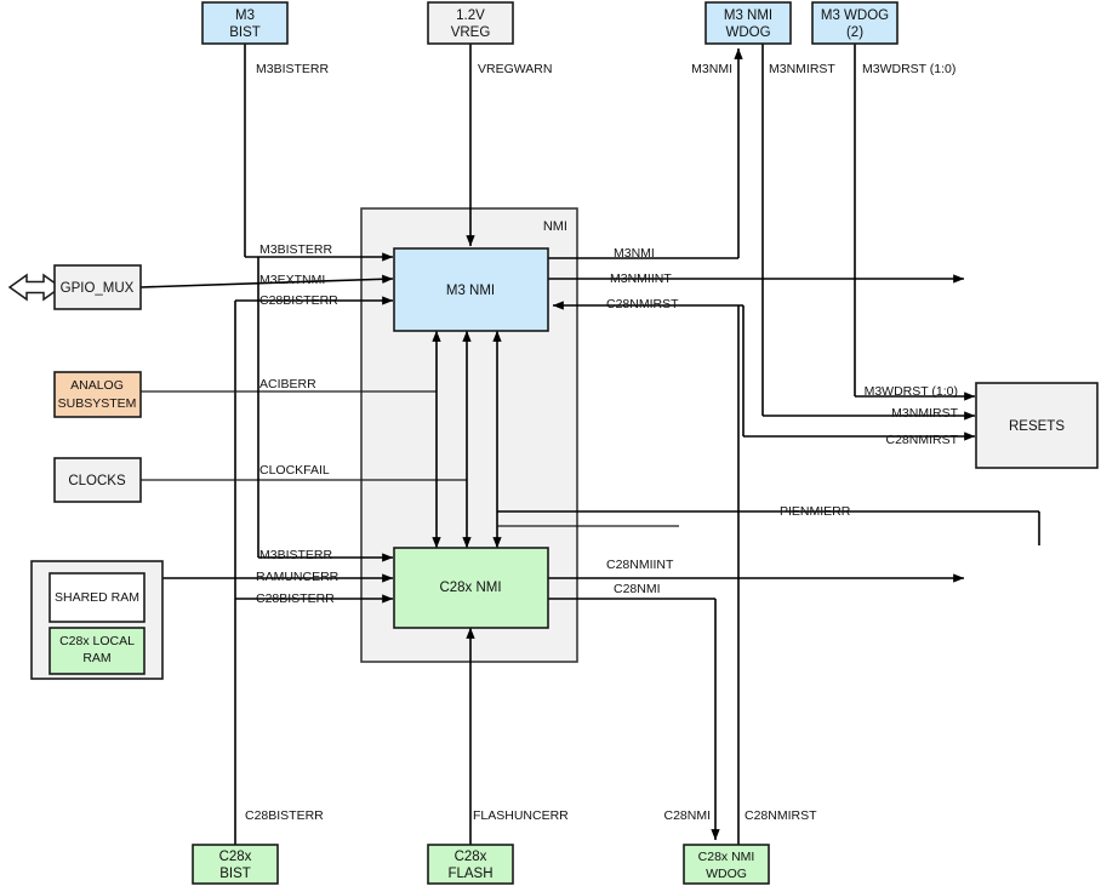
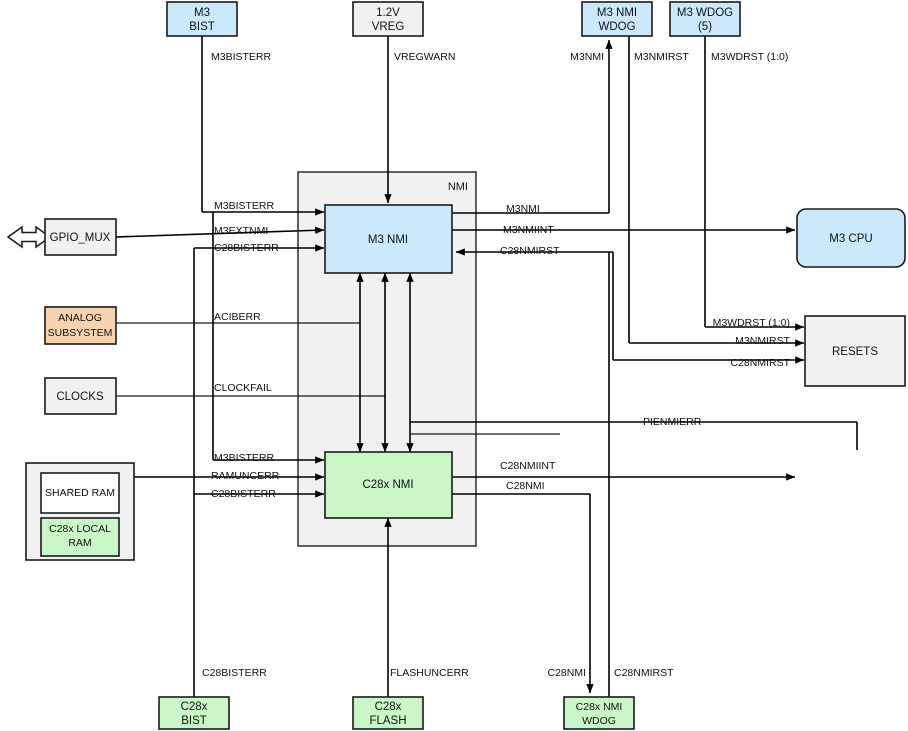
  NMI
  M3BISTERR
  VREGWARN
  M3NMI
  M3NMIRST
  M3WDRST (1:0)
  M3BISTERR
  M3EXTNMI
  C28BISTERR
  ACIBERR
  CLOCKFAIL
  M3BISTERR
  RAMUNCERR
  C28BISTERR
  M3NMI
  M3NMIINT
  C28NMIRST
  M3WDRST (1:0)
  M3NMIRST
  C28NMIRST
  PIENMIERR
  C28NMIINT
  C28NMI
  C28BISTERR
  FLASHUNCERR
  C28NMI
  C28NMIRST
  M3
  BIST
  1.2V
  VREG
  M3 NMI
  WDOG
  M3 WDOG
- (2)
+ (5)
  GPIO_MUX
  ANALOG
  SUBSYSTEM
  CLOCKS
  SHARED RAM
  C28x LOCAL
  RAM
  M3 NMI
  C28x NMI
+ M3 CPU
  RESETS
  C28x
  BIST
  C28x
  FLASH
  C28x NMI
  WDOG
